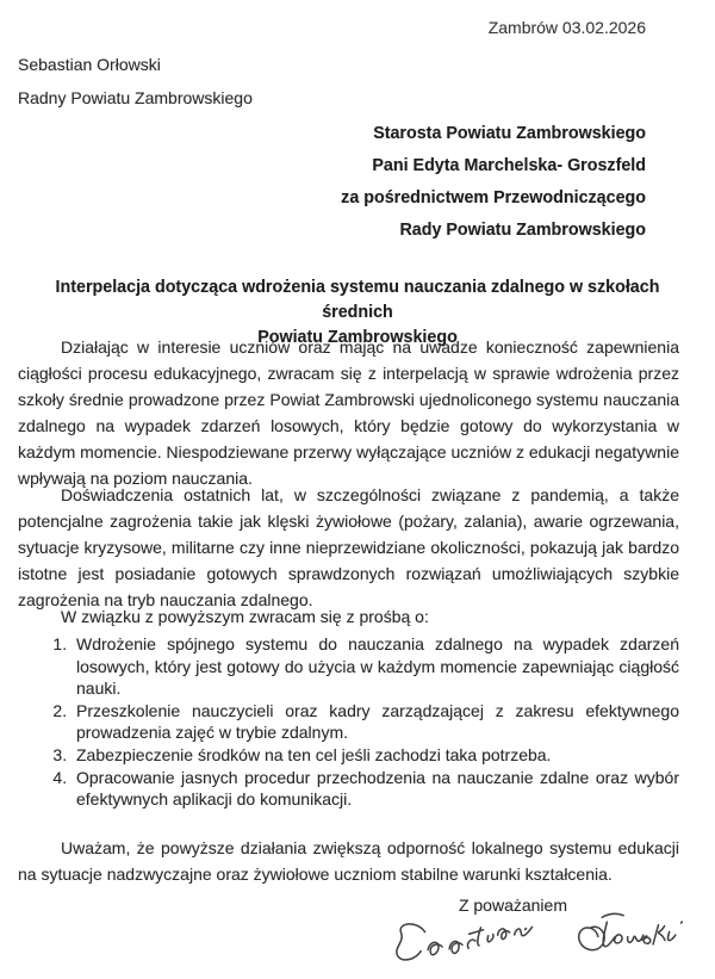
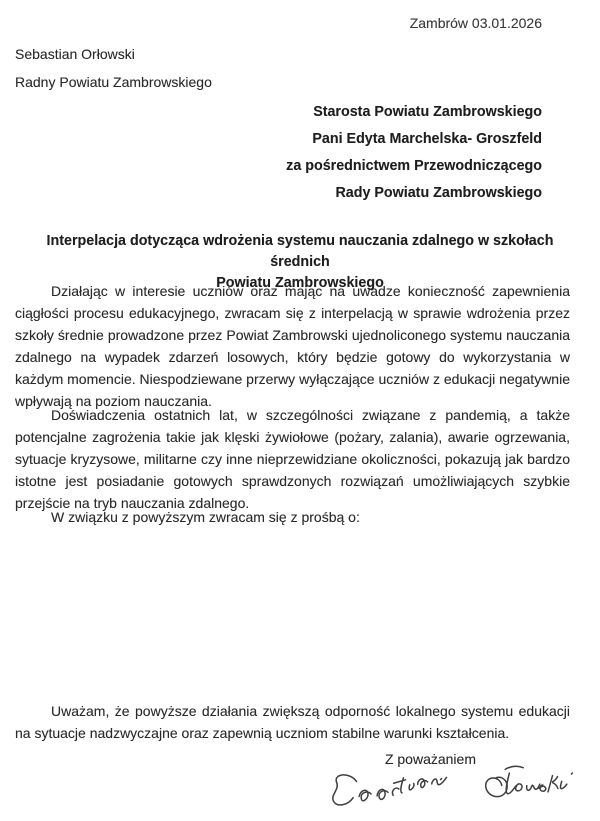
- Zambrów 03.02.2026
+ Zambrów 03.01.2026
  Sebastian Orłowski
  Radny Powiatu Zambrowskiego
  Starosta Powiatu Zambrowskiego
  Pani Edyta Marchelska- Groszfeld
  za pośrednictwem Przewodniczącego
  Rady Powiatu Zambrowskiego
  Interpelacja dotycząca wdrożenia systemu nauczania zdalnego w szkołach średnich
  Powiatu Zambrowskiego
  Działając w interesie uczniów oraz mając na uwadze konieczność zapewnienia ciągłości procesu edukacyjnego, zwracam się z interpelacją w sprawie wdrożenia przez szkoły średnie prowadzone przez Powiat Zambrowski ujednoliconego systemu nauczania zdalnego na wypadek zdarzeń losowych, który będzie gotowy do wykorzystania w każdym momencie. Niespodziewane przerwy wyłączające uczniów z edukacji negatywnie wpływają na poziom nauczania.
- Doświadczenia ostatnich lat, w szczególności związane z pandemią, a także potencjalne zagrożenia takie jak klęski żywiołowe (pożary, zalania), awarie ogrzewania, sytuacje kryzysowe, militarne czy inne nieprzewidziane okoliczności, pokazują jak bardzo istotne jest posiadanie gotowych sprawdzonych rozwiązań umożliwiających szybkie zagrożenia na tryb nauczania zdalnego.
+ Doświadczenia ostatnich lat, w szczególności związane z pandemią, a także potencjalne zagrożenia takie jak klęski żywiołowe (pożary, zalania), awarie ogrzewania, sytuacje kryzysowe, militarne czy inne nieprzewidziane okoliczności, pokazują jak bardzo istotne jest posiadanie gotowych sprawdzonych rozwiązań umożliwiających szybkie przejście na tryb nauczania zdalnego.
  W związku z powyższym zwracam się z prośbą o:
- Wdrożenie spójnego systemu do nauczania zdalnego na wypadek zdarzeń losowych, który jest gotowy do użycia w każdym momencie zapewniając ciągłość nauki.
- Przeszkolenie nauczycieli oraz kadry zarządzającej z zakresu efektywnego prowadzenia zajęć w trybie zdalnym.
- Zabezpieczenie środków na ten cel jeśli zachodzi taka potrzeba.
- Opracowanie jasnych procedur przechodzenia na nauczanie zdalne oraz wybór efektywnych aplikacji do komunikacji.
- Uważam, że powyższe działania zwiększą odporność lokalnego systemu edukacji na sytuacje nadzwyczajne oraz żywiołowe uczniom stabilne warunki kształcenia.
+ Uważam, że powyższe działania zwiększą odporność lokalnego systemu edukacji na sytuacje nadzwyczajne oraz zapewnią uczniom stabilne warunki kształcenia.
  Z poważaniem
